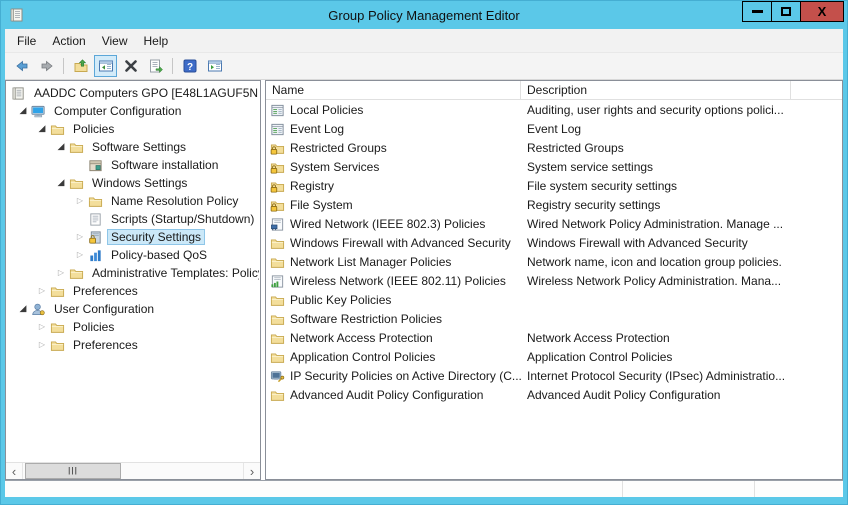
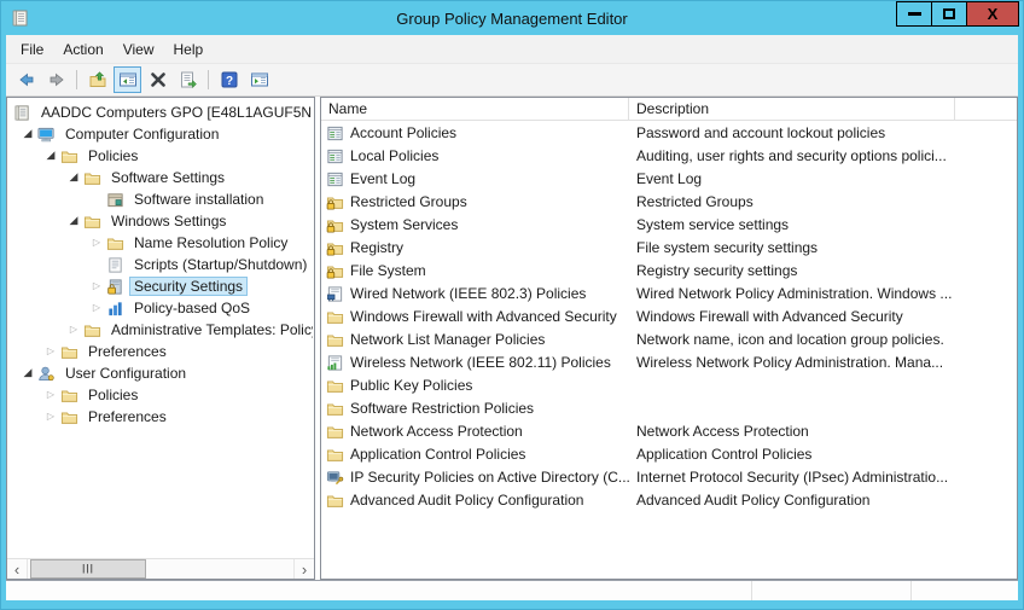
  Group Policy Management Editor
  X
  File
  Action
  View
  Help
  ?
  AADDC Computers GPO [E48L1AGUF5N
  ◢
  Computer Configuration
  ◢
  Policies
  ◢
  Software Settings
  Software installation
  ◢
  Windows Settings
  ▷
  Name Resolution Policy
  Scripts (Startup/Shutdown)
  ▷
  Security Settings
  ▷
  Policy-based QoS
  ▷
  Administrative Templates: Polic
  ▷
  Preferences
  ◢
  User Configuration
  ▷
  Policies
  ▷
  Preferences
  ‹
  |||
  ›
  Name
  Description
+ Account Policies
+ Password and account lockout policies
  Local Policies
  Auditing, user rights and security options polici...
  Event Log
  Event Log
  Restricted Groups
  Restricted Groups
  System Services
  System service settings
  Registry
  File system security settings
  File System
  Registry security settings
  Wired Network (IEEE 802.3) Policies
- Wired Network Policy Administration. Manage ...
+ Wired Network Policy Administration. Windows ...
  Windows Firewall with Advanced Security
  Windows Firewall with Advanced Security
  Network List Manager Policies
  Network name, icon and location group policies.
  Wireless Network (IEEE 802.11) Policies
  Wireless Network Policy Administration. Mana...
  Public Key Policies
  Software Restriction Policies
  Network Access Protection
  Network Access Protection
  Application Control Policies
  Application Control Policies
  IP Security Policies on Active Directory (C...
  Internet Protocol Security (IPsec) Administratio...
  Advanced Audit Policy Configuration
  Advanced Audit Policy Configuration
